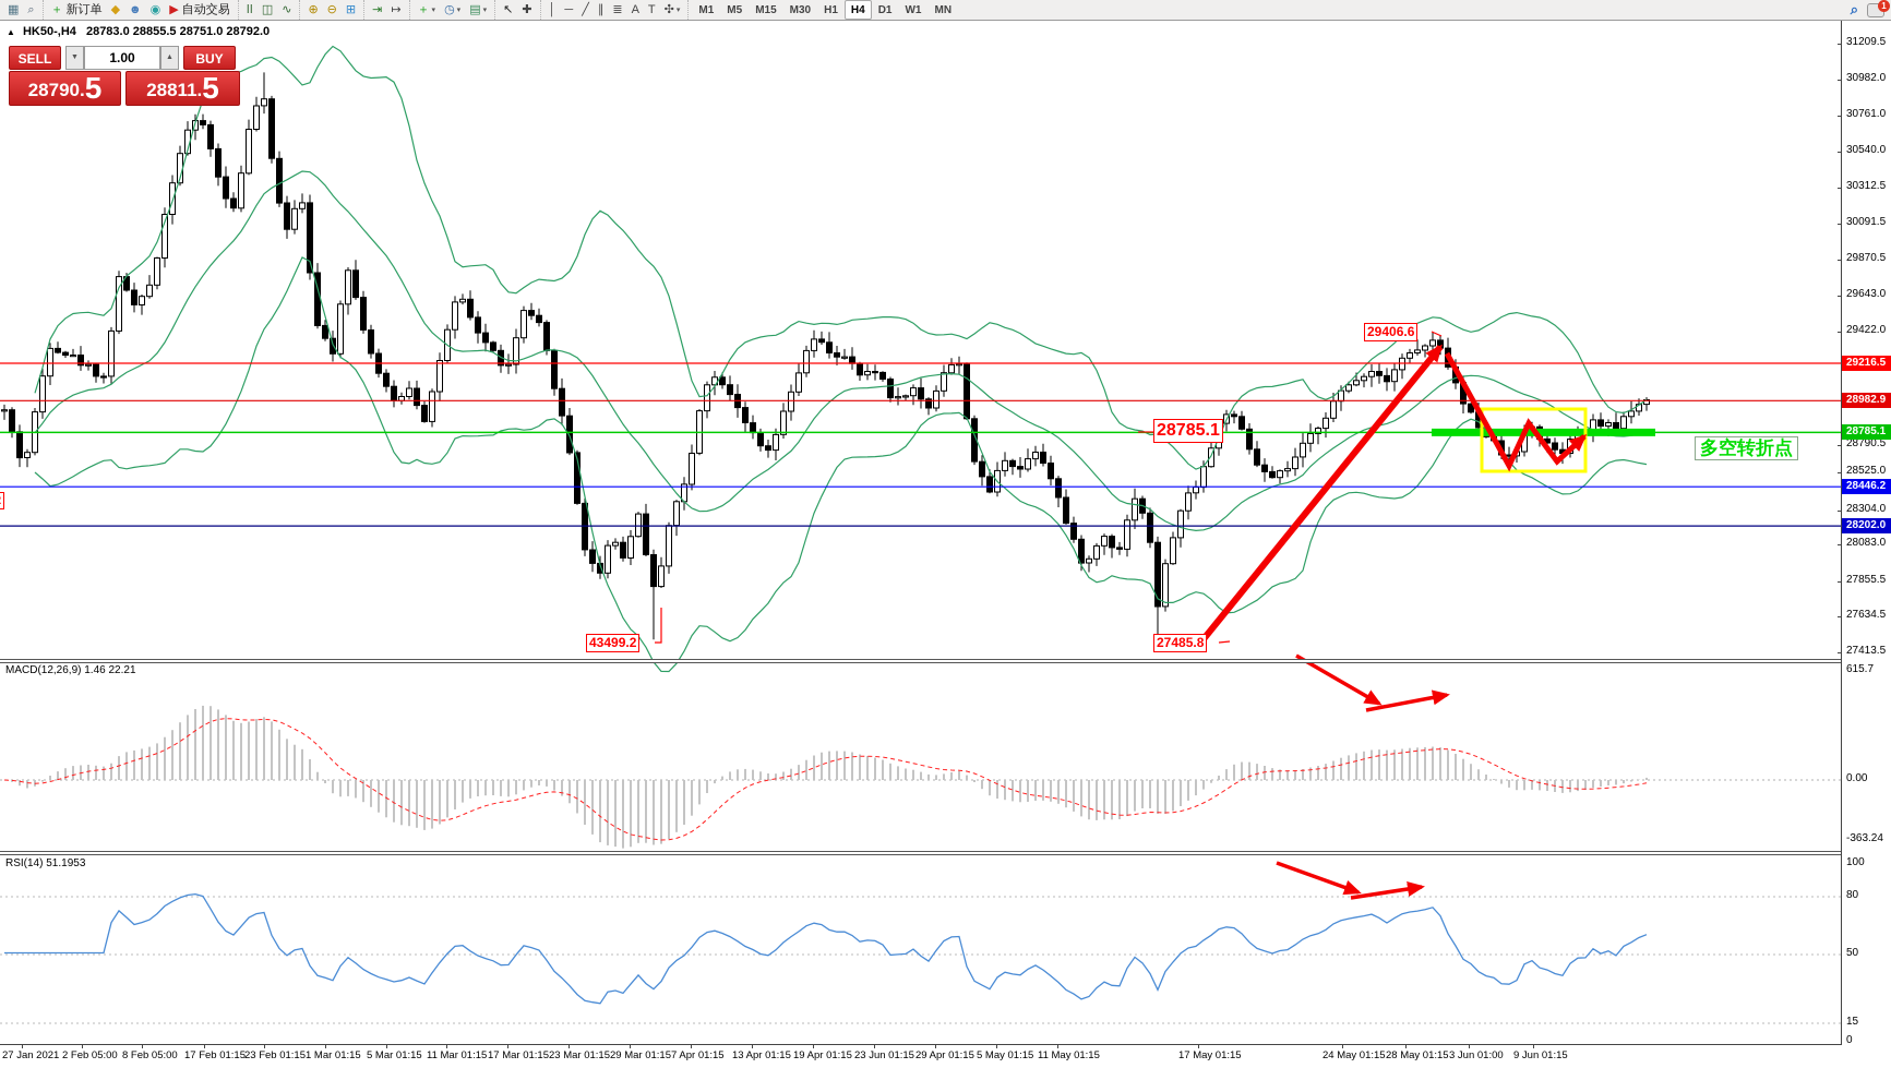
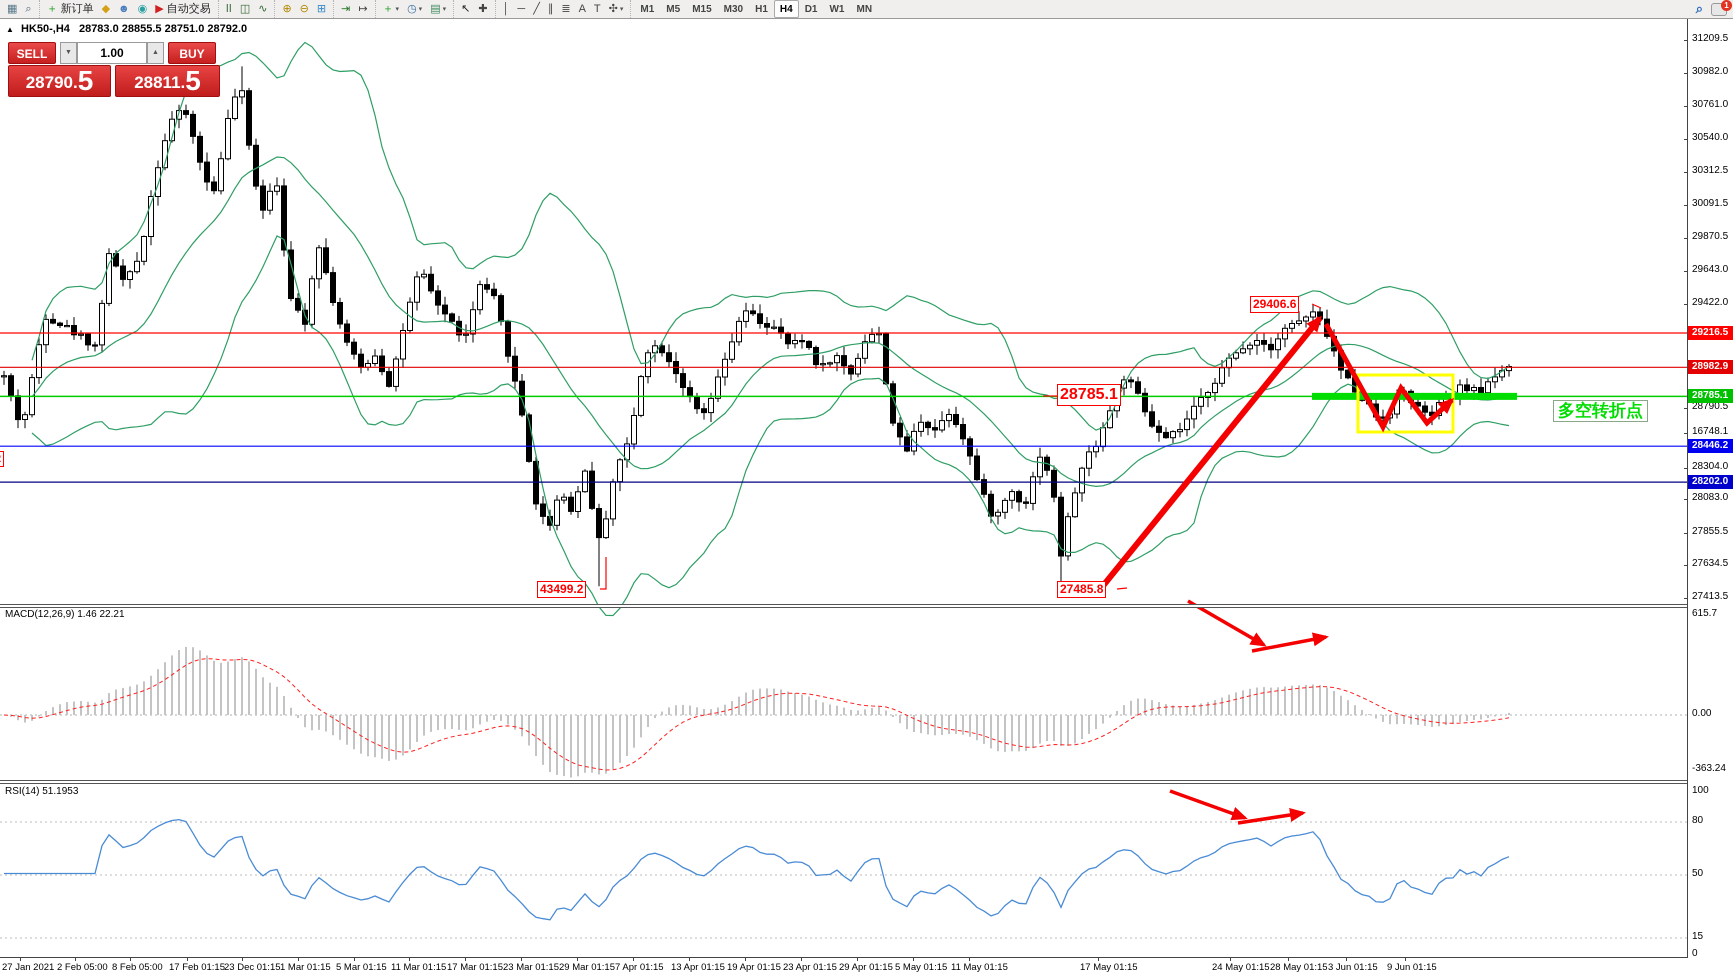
  ▦
  ⌕
  ＋
  新订单
  ◆
  ☻
  ◉
  ▶
  自动交易
  ⅼⅼ
  ◫
  ∿
  ⊕
  ⊖
  ⊞
  ⇥
  ↦
  ＋
  ◷
  ▤
  ↖
  ✚
  │
  ─
  ╱
  ∥
  ≣
  A
  T
  ✣
  M1
  M5
  M15
  M30
  H1
  H4
  D1
  W1
  MN
  ⌕
  1
  ▲ HK50-,H4 28783.0 28855.5 28751.0 28792.0
  SELL
  1.00
  BUY
  28790.
  5
  28811.
  5
  MACD(12,26,9) 1.46 22.21
  RSI(14) 51.1953
  多空转折点
  29406.6
  28785.1
  43499.2
  27485.8
  31209.5
  30982.0
  30761.0
  30540.0
  30312.5
  30091.5
  29870.5
  29643.0
  29422.0
- 28525.0
+ 16748.1
  28304.0
  28083.0
  27855.5
  27634.5
  27413.5
  28790.5
  615.7
  0.00
  -363.24
  100
  80
  50
  15
  0
  29216.5
  28982.9
  28785.1
  28446.2
  28202.0
  27 Jan 2021
  2 Feb 05:00
  8 Feb 05:00
  17 Feb 01:15
- 23 Feb 01:15
+ 23 Dec 01:15
  1 Mar 01:15
  5 Mar 01:15
  11 Mar 01:15
  17 Mar 01:15
  23 Mar 01:15
  29 Mar 01:15
  7 Apr 01:15
  13 Apr 01:15
  19 Apr 01:15
- 23 Jun 01:15
+ 23 Apr 01:15
  29 Apr 01:15
  5 May 01:15
  11 May 01:15
  17 May 01:15
  24 May 01:15
  28 May 01:15
- 3 Jun 01:00
+ 3 Jun 01:15
  9 Jun 01:15
